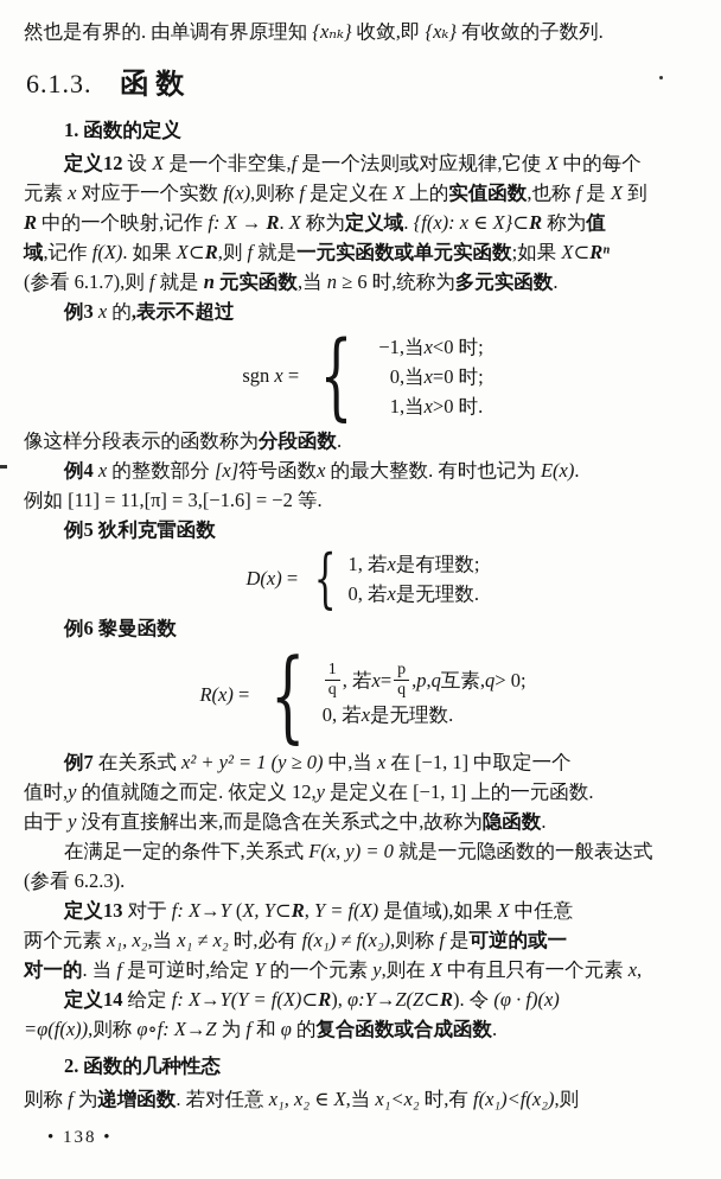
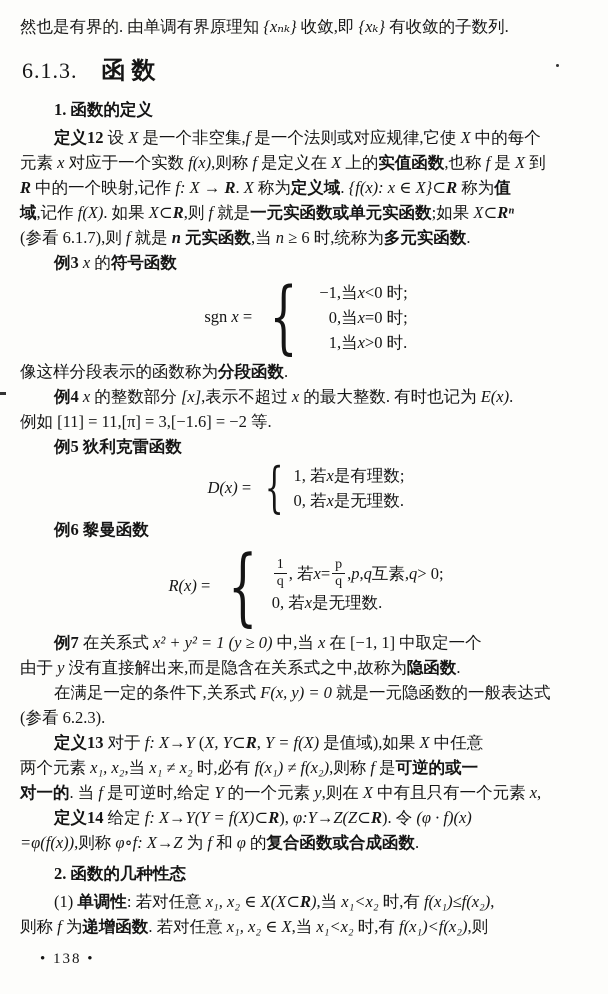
  然也是有界的. 由单调有界原理知 {xₙₖ} 收敛,即 {xₖ} 有收敛的子数列.
  6.1.3.
  函数
  1. 函数的定义
  定义12 设 X 是一个非空集,f 是一个法则或对应规律,它使 X 中的每个
  元素 x 对应于一个实数 f(x),则称 f 是定义在 X 上的实值函数,也称 f 是 X 到
  R 中的一个映射,记作 f: X → R. X 称为定义域. {f(x): x ∈ X}⊂R 称为值
  域,记作 f(X). 如果 X⊂R,则 f 就是一元实函数或单元实函数;如果 X⊂Rⁿ
  (参看 6.1.7),则 f 就是 n 元实函数,当 n ≥ 6 时,统称为多元实函数.
- 例3 x 的,表示不超过
+ 例3 x 的符号函数
  sgn x =
  {
  −1,
  当
  x
  <0 时;
  0,
  当
  x
  =0 时;
  1,
  当
  x
  >0 时.
  像这样分段表示的函数称为分段函数.
- 例4 x 的整数部分 [x]符号函数x 的最大整数. 有时也记为 E(x).
+ 例4 x 的整数部分 [x],表示不超过 x 的最大整数. 有时也记为 E(x).
  例如 [11] = 11,[π] = 3,[−1.6] = −2 等.
  例5 狄利克雷函数
  D(x) =
  {
  1, 若
  x
  是有理数;
  0, 若
  x
  是无理数.
  例6 黎曼函数
  R(x) =
  {
  1
  q
  , 若
  x
  =
  p
  q
  ,
  p
  ,
  q
  互素,
  q
  > 0;
  0, 若
  x
  是无理数.
  例7 在关系式 x² + y² = 1 (y ≥ 0) 中,当 x 在 [−1, 1] 中取定一个
- 值时,y 的值就随之而定. 依定义 12,y 是定义在 [−1, 1] 上的一元函数.
  由于 y 没有直接解出来,而是隐含在关系式之中,故称为隐函数.
  在满足一定的条件下,关系式 F(x, y) = 0 就是一元隐函数的一般表达式
  (参看 6.2.3).
  定义13 对于 f: X→Y (X, Y⊂R, Y = f(X) 是值域),如果 X 中任意
  两个元素 x₁, x₂,当 x₁ ≠ x₂ 时,必有 f(x₁) ≠ f(x₂),则称 f 是可逆的或一
  对一的. 当 f 是可逆时,给定 Y 的一个元素 y,则在 X 中有且只有一个元素 x,
  定义14 给定 f: X→Y(Y = f(X)⊂R), φ:Y→Z(Z⊂R). 令 (φ · f)(x)
  =φ(f(x)),则称 φ∘f: X→Z 为 f 和 φ 的复合函数或合成函数.
  2. 函数的几种性态
+ (1) 单调性: 若对任意 x₁, x₂ ∈ X(X⊂R),当 x₁<x₂ 时,有 f(x₁)≤f(x₂),
  则称 f 为递增函数. 若对任意 x₁, x₂ ∈ X,当 x₁<x₂ 时,有 f(x₁)<f(x₂),则
  • 138 •
